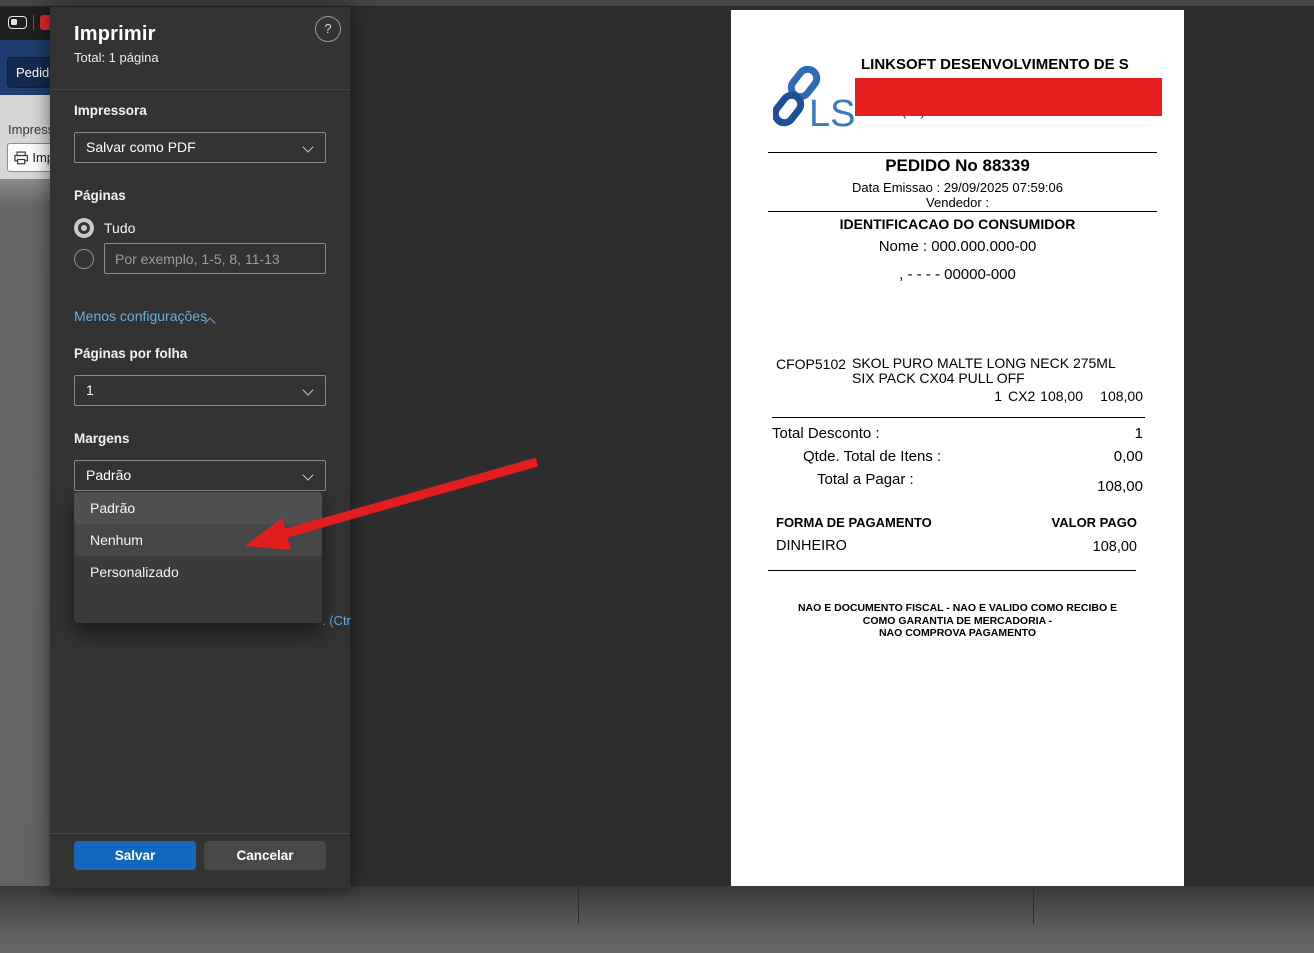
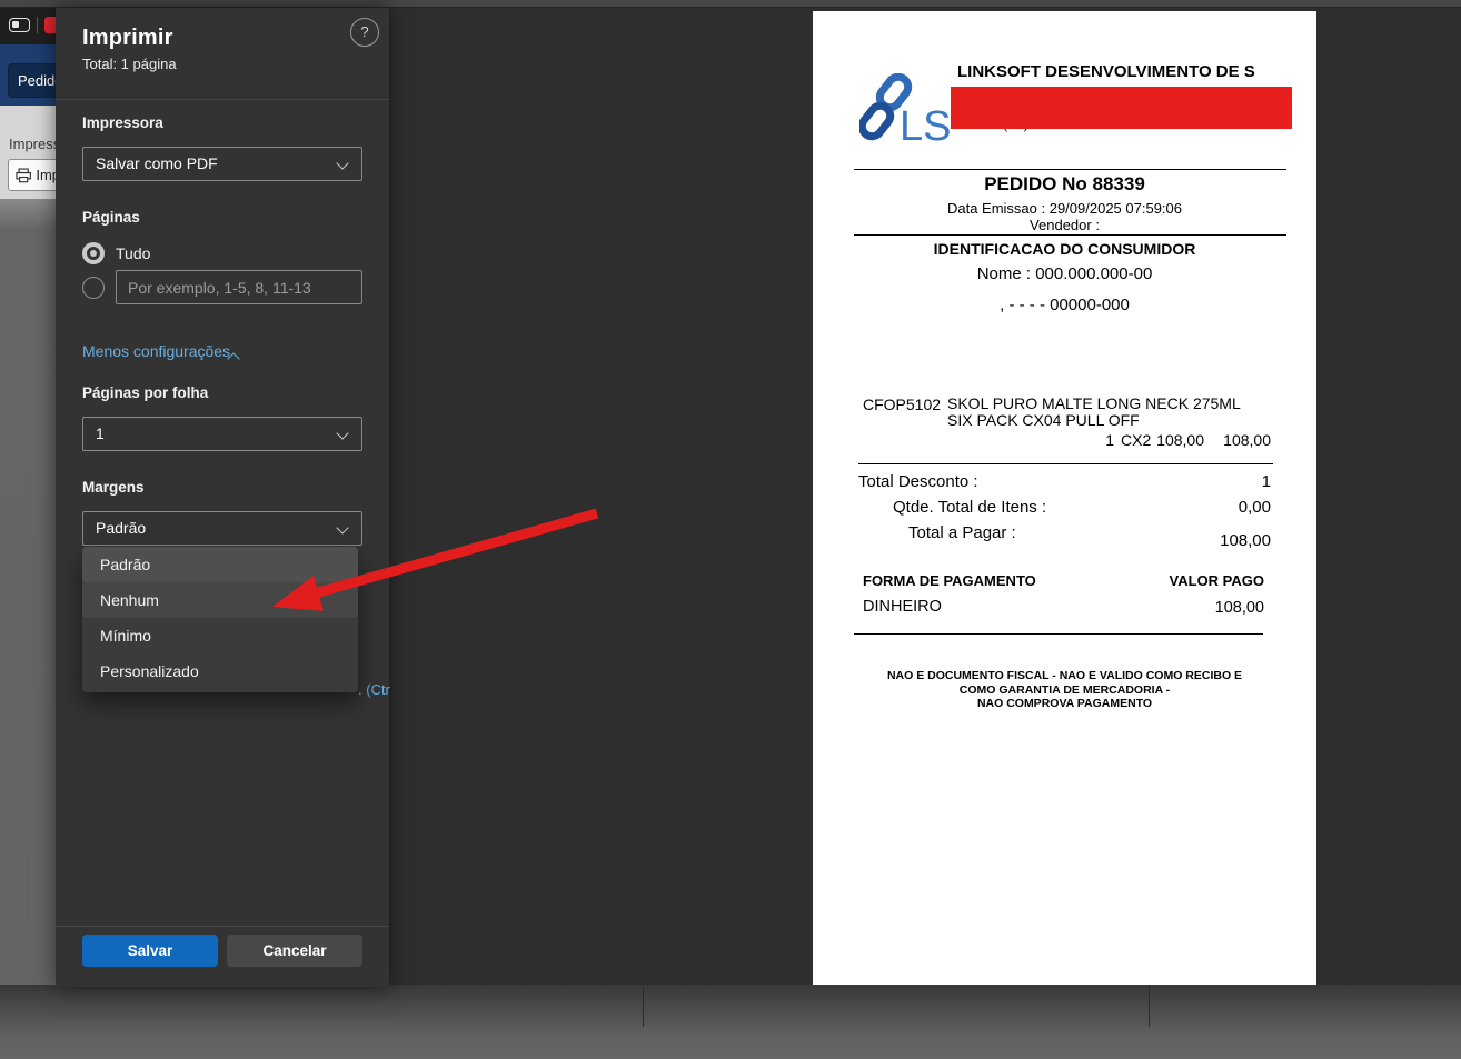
  Pedid
  Impres
  Imprimir
  Total: 1 página
  ?
  Impressora
  Salvar como PDF
  Páginas
  Tudo
  Por exemplo, 1-5, 8, 11-13
  Menos configurações
  Páginas por folha
  1
  Margens
  Padrão
  . (Ctr
  Padrão
  Nenhum
+ Mínimo
  Personalizado
  Salvar
  Cancelar
  LINKSOFT DESENVOLVIMENTO DE S
  LS
  PEDIDO No 88339
  Data Emissao : 29/09/2025 07:59:06
  Vendedor :
  IDENTIFICACAO DO CONSUMIDOR
  Nome : 000.000.000-00
  , - - - - 00000-000
  CFOP5102
  SKOL PURO MALTE LONG NECK 275ML SIX PACK CX04 PULL OFF
  1
  CX2
  108,00
  108,00
  Total Desconto :
  1
  Qtde. Total de Itens :
  0,00
  Total a Pagar :
  108,00
  FORMA DE PAGAMENTO
  VALOR PAGO
  DINHEIRO
  108,00
  NAO E DOCUMENTO FISCAL - NAO E VALIDO COMO RECIBO E
  COMO GARANTIA DE MERCADORIA -
  NAO COMPROVA PAGAMENTO
